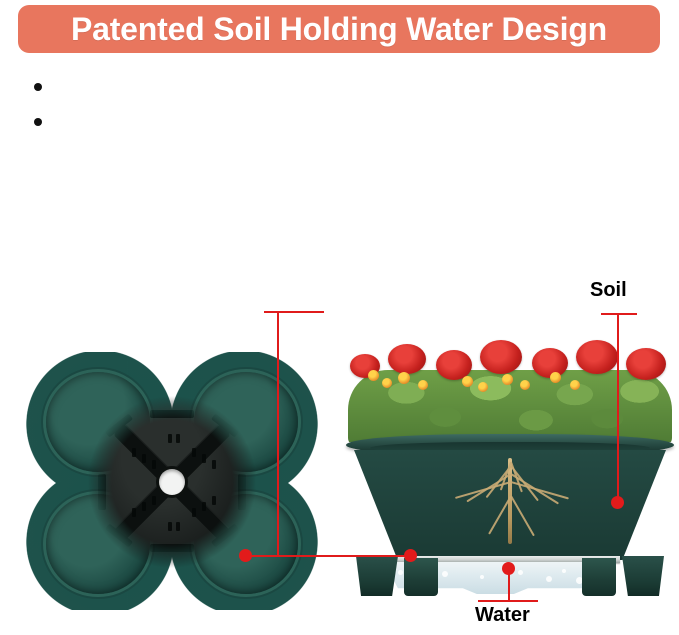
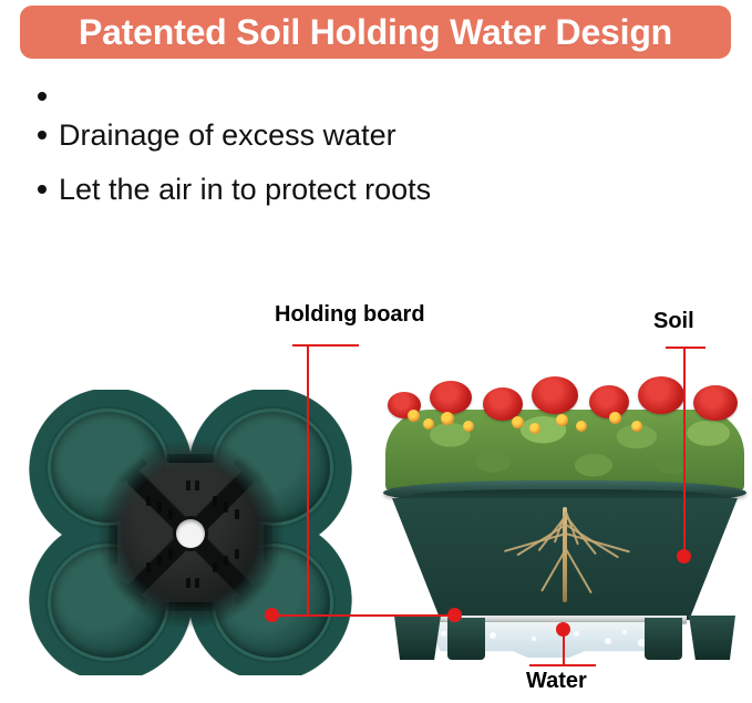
  Patented Soil Holding Water Design
+ Drainage of excess water
+ Let the air in to protect roots
+ Holding board
  Soil
  Water
